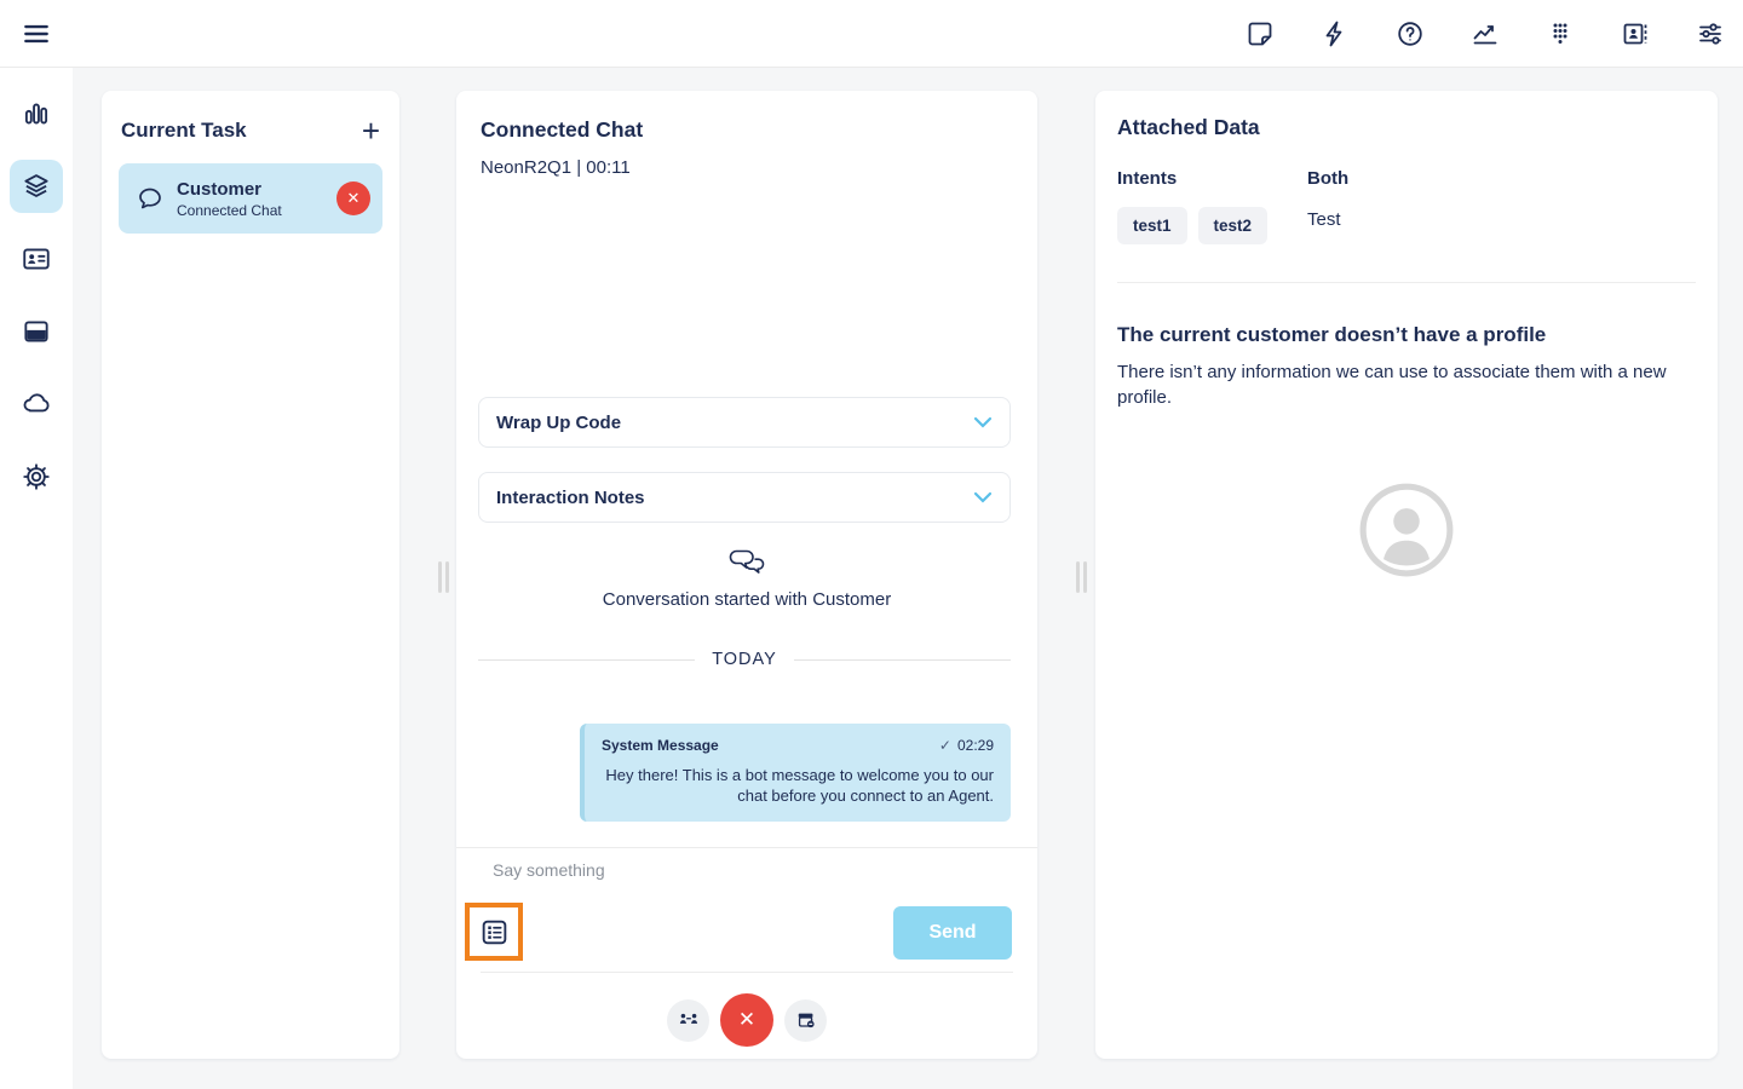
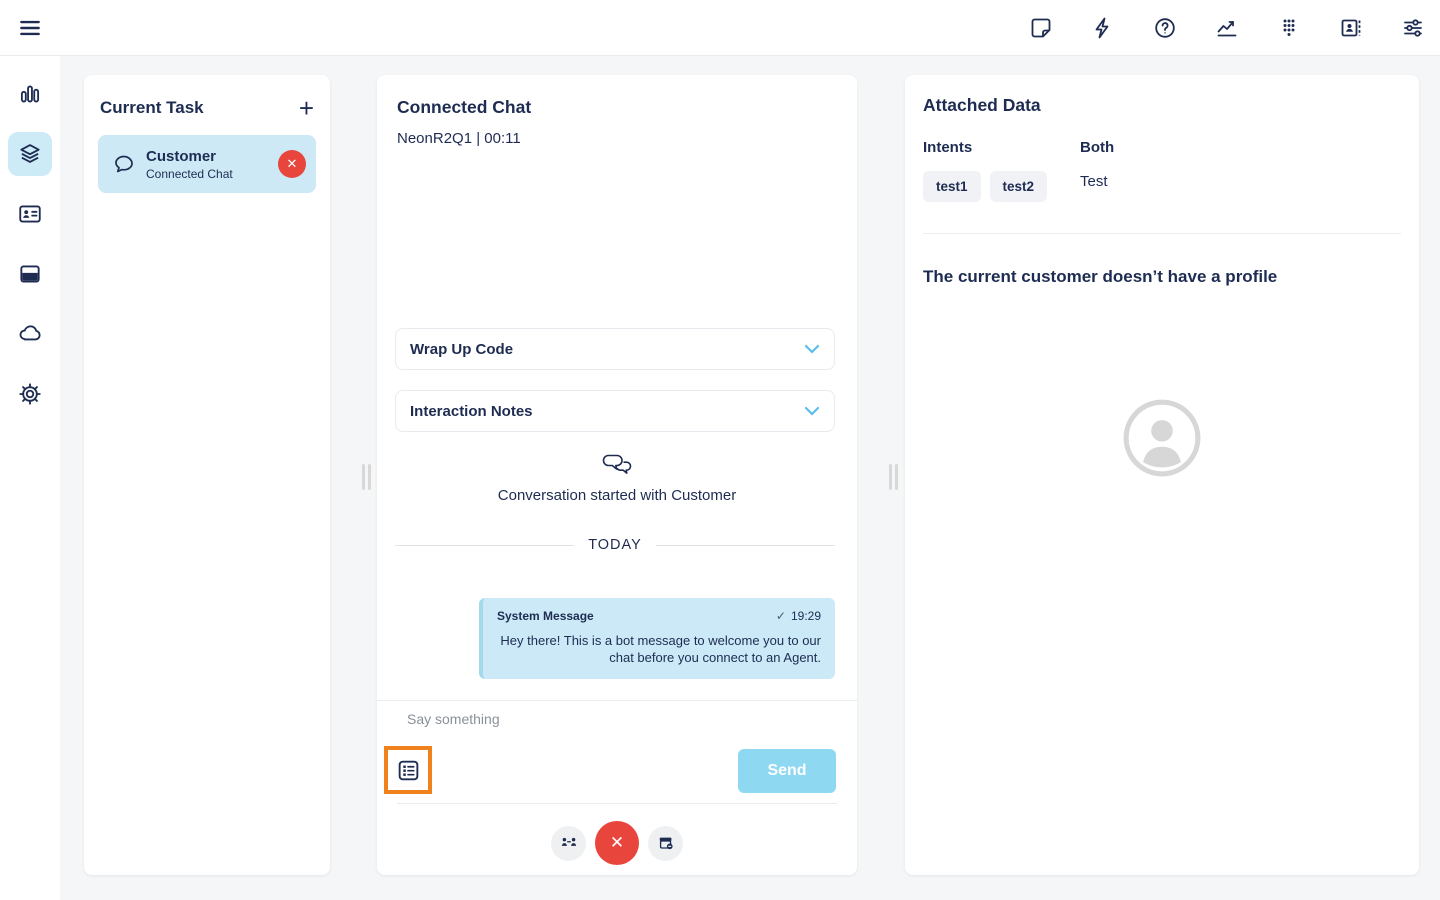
  Current Task
  +
  Customer
  Connected Chat
  ✕
  Connected Chat
  NeonR2Q1 | 00:11
  Wrap Up Code
  Interaction Notes
  Conversation started with Customer
  TODAY
  System Message
  ✓
- 02:29
+ 19:29
  Hey there! This is a bot message to welcome you to our chat before you connect to an Agent.
  Say something
  Send
  ✕
  Attached Data
  Intents
  test1
  test2
  Both
  Test
  The current customer doesn’t have a profile
- There isn’t any information we can use to associate them with a new profile.
